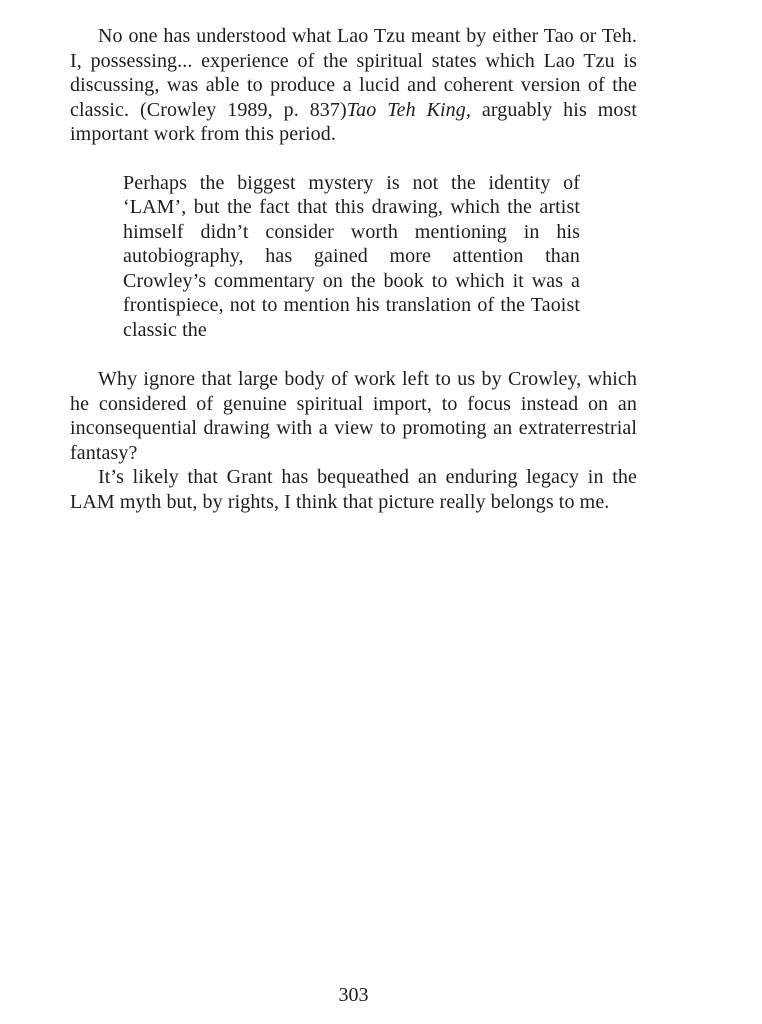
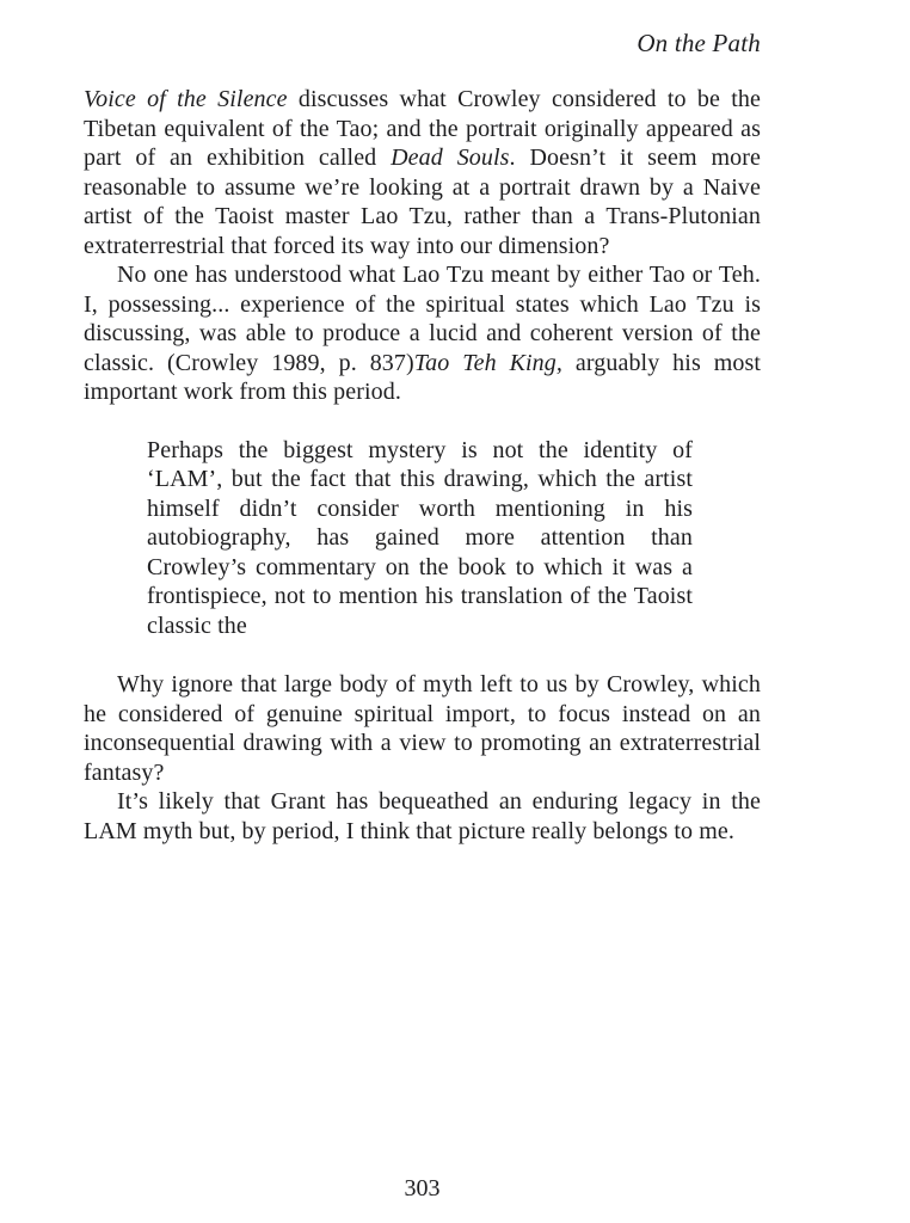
+ On the Path
+ Voice of the Silence discusses what Crowley considered to be the Tibetan equivalent of the Tao; and the portrait originally appeared as part of an exhibition called Dead Souls. Doesn’t it seem more reasonable to assume we’re looking at a portrait drawn by a Naive artist of the Taoist master Lao Tzu, rather than a Trans-Plutonian extraterrestrial that forced its way into our dimension?
  No one has understood what Lao Tzu meant by either Tao or Teh. I, possessing... experience of the spiritual states which Lao Tzu is discussing, was able to produce a lucid and coherent version of the classic. (Crowley 1989, p. 837)Tao Teh King, arguably his most important work from this period.
  Perhaps the biggest mystery is not the identity of ‘LAM’, but the fact that this drawing, which the artist himself didn’t consider worth mentioning in his autobiography, has gained more attention than Crowley’s commentary on the book to which it was a frontispiece, not to mention his translation of the Taoist classic the
- Why ignore that large body of work left to us by Crowley, which he considered of genuine spiritual import, to focus instead on an inconsequential drawing with a view to promoting an extraterrestrial fantasy?
+ Why ignore that large body of myth left to us by Crowley, which he considered of genuine spiritual import, to focus instead on an inconsequential drawing with a view to promoting an extraterrestrial fantasy?
- It’s likely that Grant has bequeathed an enduring legacy in the LAM myth but, by rights, I think that picture really belongs to me.
+ It’s likely that Grant has bequeathed an enduring legacy in the LAM myth but, by period, I think that picture really belongs to me.
  303
